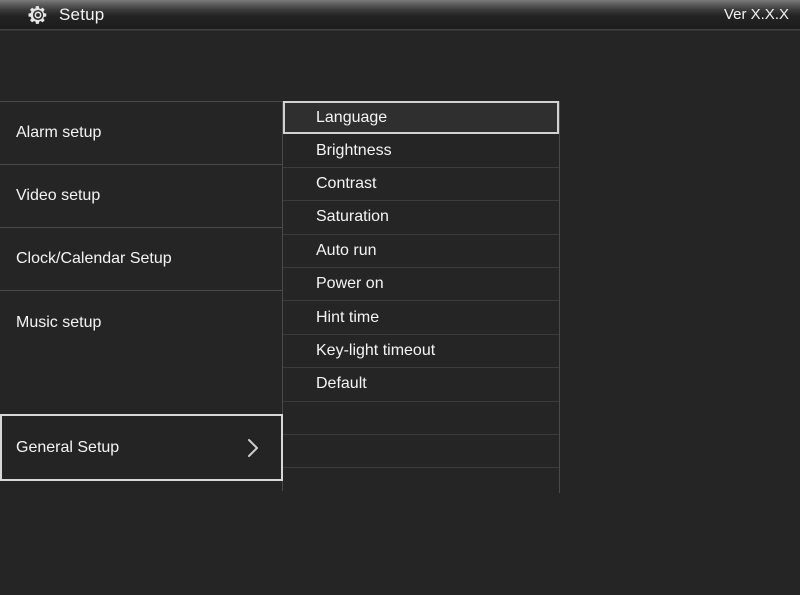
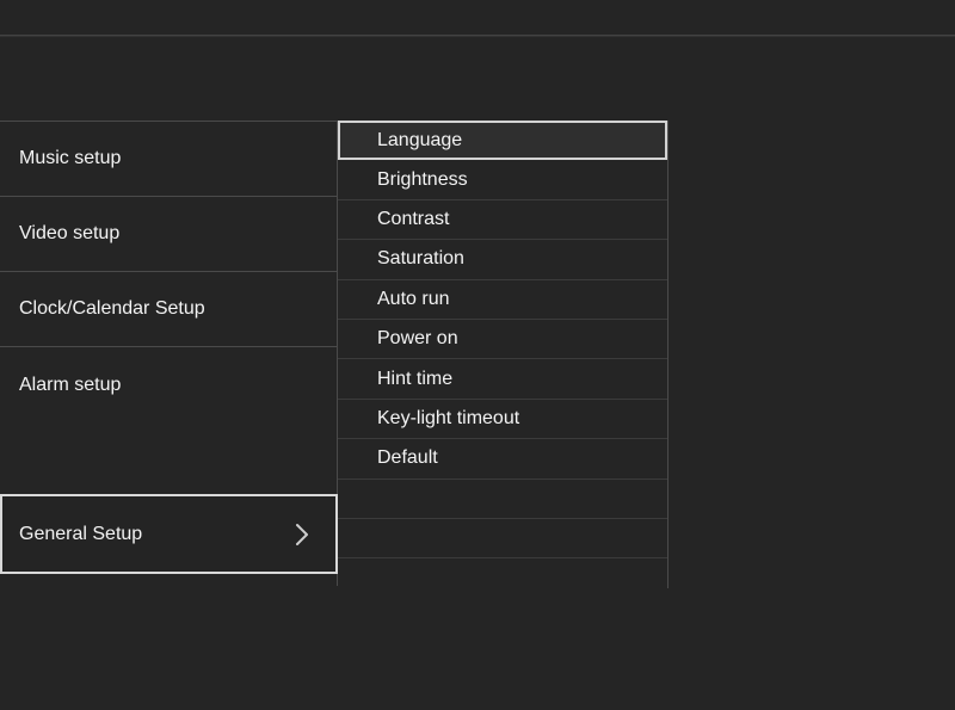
- Setup
- Ver X.X.X
- Alarm setup
+ Music setup
  Video setup
  Clock/Calendar Setup
- Music setup
+ Alarm setup
  General Setup
  Language
  Brightness
  Contrast
  Saturation
  Auto run
  Power on
  Hint time
  Key-light timeout
  Default
